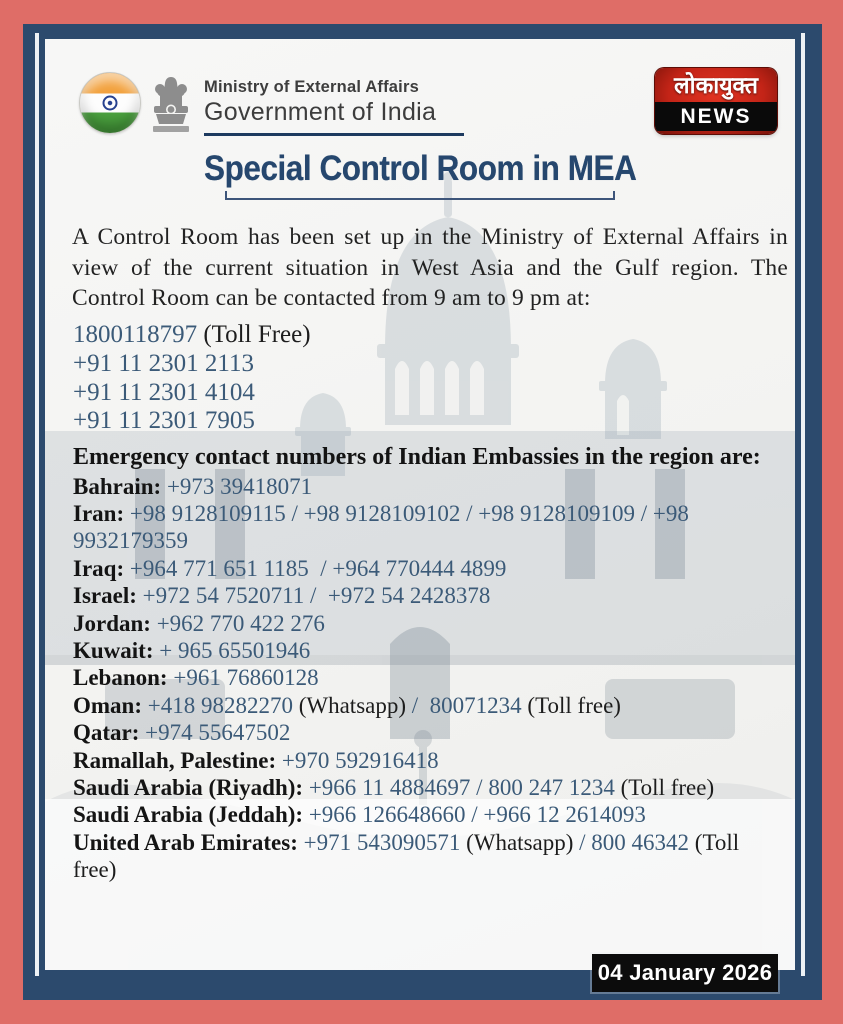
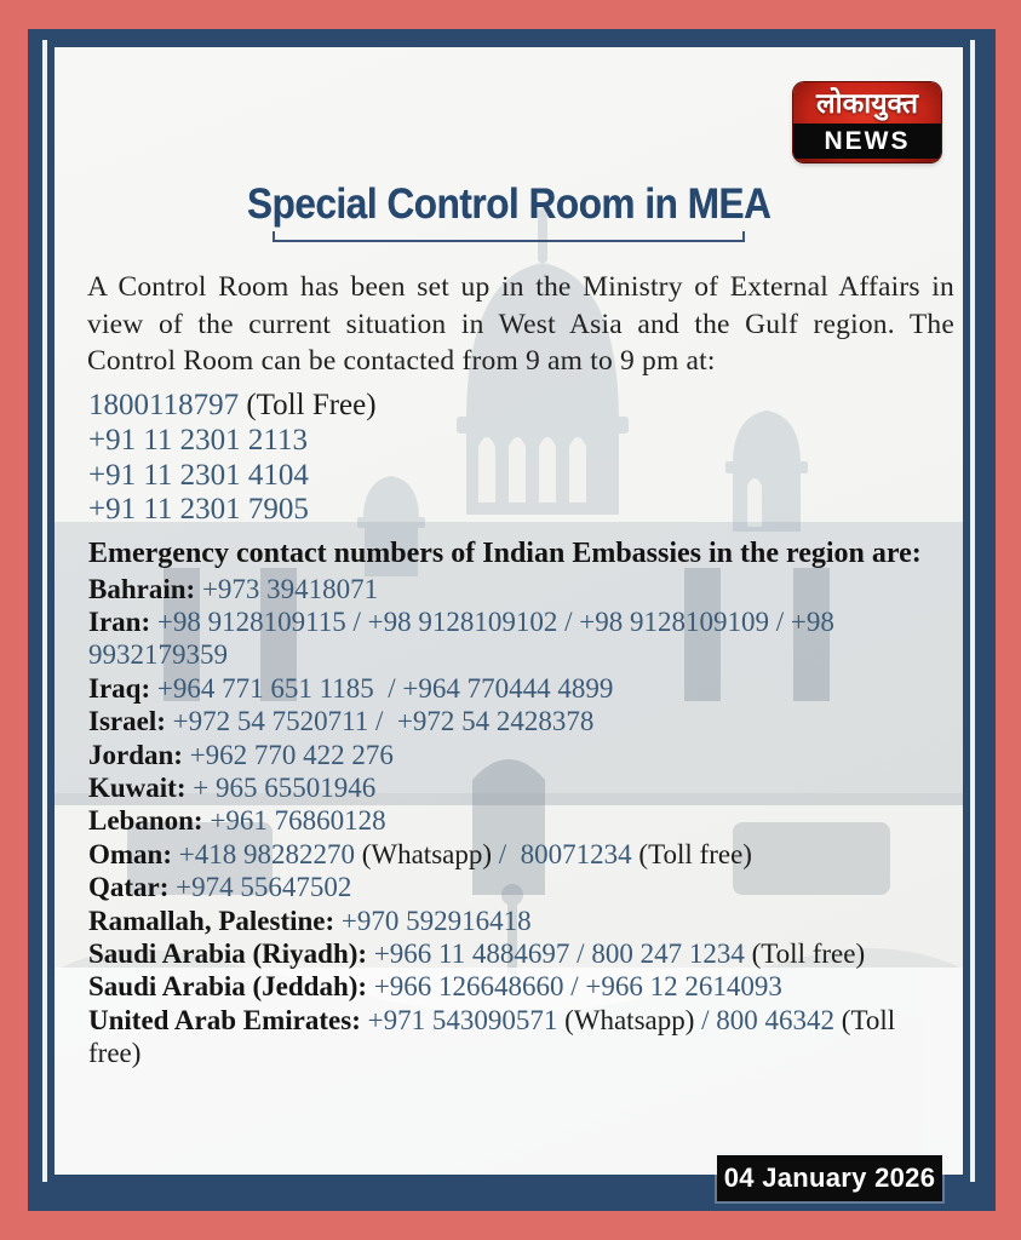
- Ministry of External Affairs
- Government of India
  लोकायुक्त
  NEWS
  Special Control Room in MEA
  A Control Room has been set up in the Ministry of External Affairs in view of the current situation in West Asia and the Gulf region. The Control Room can be contacted from 9 am to 9 pm at:
  1800118797 (Toll Free)
  +91 11 2301 2113
  +91 11 2301 4104
  +91 11 2301 7905
  Emergency contact numbers of Indian Embassies in the region are:
  Bahrain: +973 39418071
  Iran: +98 9128109115 / +98 9128109102 / +98 9128109109 / +98 9932179359
  Iraq: +964 771 651 1185 / +964 770444 4899
  Israel: +972 54 7520711 / +972 54 2428378
  Jordan: +962 770 422 276
  Kuwait: + 965 65501946
  Lebanon: +961 76860128
  Oman: +418 98282270 (Whatsapp) / 80071234 (Toll free)
  Qatar: +974 55647502
  Ramallah, Palestine: +970 592916418
  Saudi Arabia (Riyadh): +966 11 4884697 / 800 247 1234 (Toll free)
  Saudi Arabia (Jeddah): +966 126648660 / +966 12 2614093
  United Arab Emirates: +971 543090571 (Whatsapp) / 800 46342 (Toll free)
  04 January 2026
